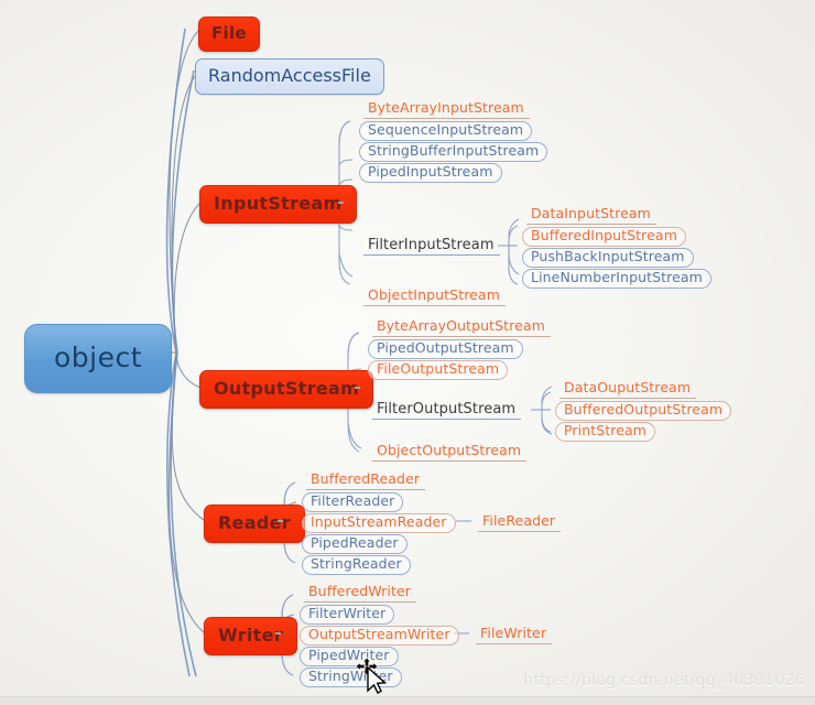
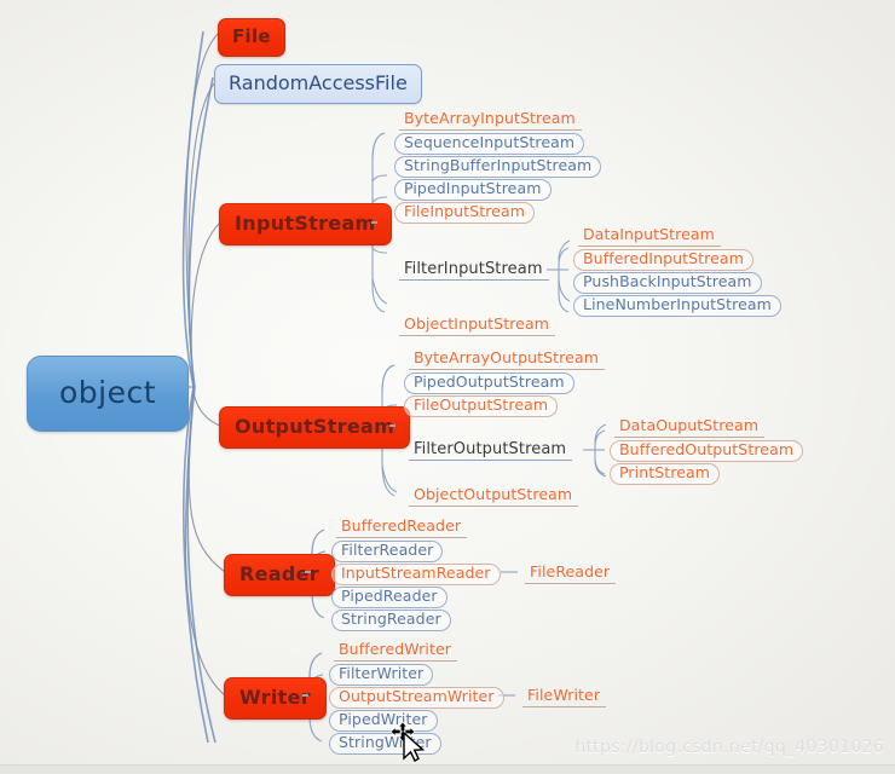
  object
  File
  RandomAccessFile
  InputStream
  OutputStream
  Reader
  Writer
  ByteArrayInputStream
  SequenceInputStream
  StringBufferInputStream
  PipedInputStream
+ FileInputStream
  FilterInputStream
  ObjectInputStream
  DataInputStream
  BufferedInputStream
  PushBackInputStream
  LineNumberInputStream
  ByteArrayOutputStream
  PipedOutputStream
  FileOutputStream
  FilterOutputStream
  ObjectOutputStream
  DataOuputStream
  BufferedOutputStream
  PrintStream
  BufferedReader
  FilterReader
  InputStreamReader
  PipedReader
  StringReader
  FileReader
  BufferedWriter
  FilterWriter
  OutputStreamWriter
  PipedWriter
  StringWrer
  FileWriter
  https://blog.csdn.net/qq_40301026
